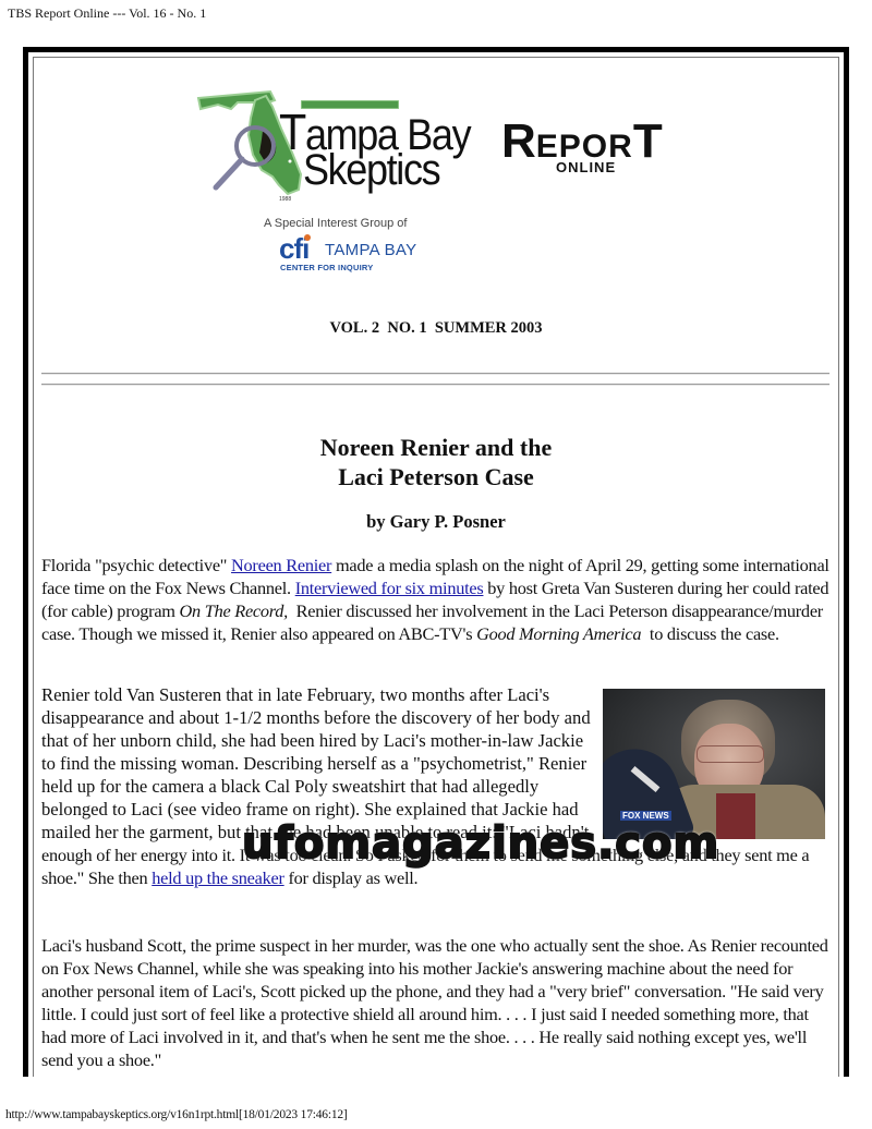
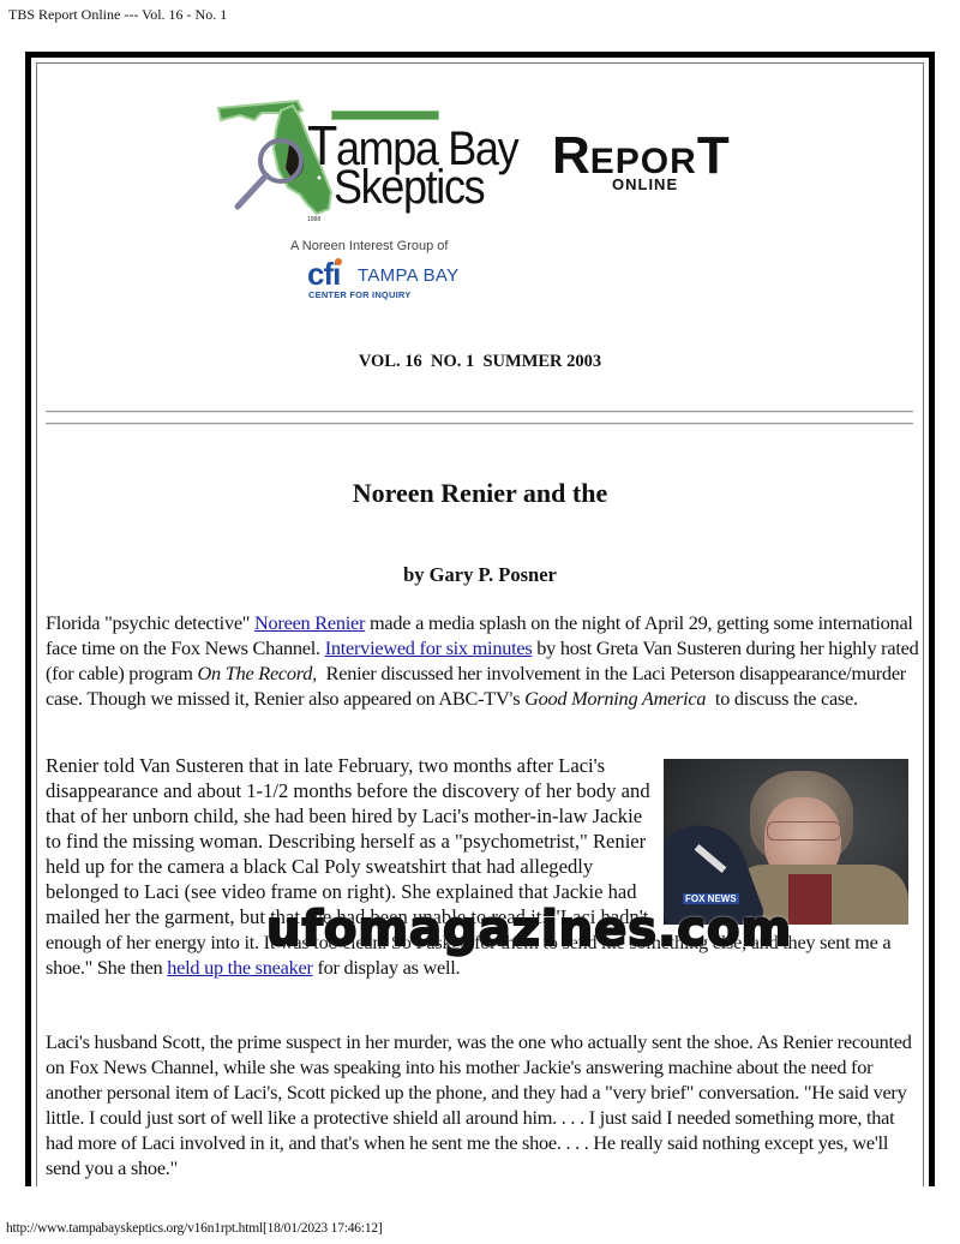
  TBS Report Online --- Vol. 16 - No. 1
  Tampa Bay
  Skeptics
  REPORT
  ONLINE
- A Special Interest Group of
+ A Noreen Interest Group of
  cfi
  TAMPA BAY
  CENTER FOR INQUIRY
- VOL. 2 NO. 1 SUMMER 2003
+ VOL. 16 NO. 1 SUMMER 2003
  Noreen Renier and the
- Laci Peterson Case
  by Gary P. Posner
- Florida "psychic detective" Noreen Renier made a media splash on the night of April 29, getting some international face time on the Fox News Channel. Interviewed for six minutes by host Greta Van Susteren during her could rated (for cable) program On The Record, Renier discussed her involvement in the Laci Peterson disappearance/murder case. Though we missed it, Renier also appeared on ABC-TV's Good Morning America to discuss the case.
+ Florida "psychic detective" Noreen Renier made a media splash on the night of April 29, getting some international face time on the Fox News Channel. Interviewed for six minutes by host Greta Van Susteren during her highly rated (for cable) program On The Record, Renier discussed her involvement in the Laci Peterson disappearance/murder case. Though we missed it, Renier also appeared on ABC-TV's Good Morning America to discuss the case.
  Renier told Van Susteren that in late February, two months after Laci's disappearance and about 1-1/2 months before the discovery of her body and that of her unborn child, she had been hired by Laci's mother-in-law Jackie to find the missing woman. Describing herself as a "psychometrist," Renier held up for the camera a black Cal Poly sweatshirt that had allegedly belonged to Laci (see video frame on right). She explained that Jackie had mailed her the garment, but that she had been unable to read it: "Laci hadn't
  FOX NEWS
  enough of her energy into it. It was too clean. So I asked for them to send me something else, and they sent me a shoe." She then held up the sneaker for display as well.
- Laci's husband Scott, the prime suspect in her murder, was the one who actually sent the shoe. As Renier recounted on Fox News Channel, while she was speaking into his mother Jackie's answering machine about the need for another personal item of Laci's, Scott picked up the phone, and they had a "very brief" conversation. "He said very little. I could just sort of feel like a protective shield all around him. . . . I just said I needed something more, that had more of Laci involved in it, and that's when he sent me the shoe. . . . He really said nothing except yes, we'll send you a shoe."
+ Laci's husband Scott, the prime suspect in her murder, was the one who actually sent the shoe. As Renier recounted on Fox News Channel, while she was speaking into his mother Jackie's answering machine about the need for another personal item of Laci's, Scott picked up the phone, and they had a "very brief" conversation. "He said very little. I could just sort of well like a protective shield all around him. . . . I just said I needed something more, that had more of Laci involved in it, and that's when he sent me the shoe. . . . He really said nothing except yes, we'll send you a shoe."
  ufomagazines.com
  http://www.tampabayskeptics.org/v16n1rpt.html[18/01/2023 17:46:12]
